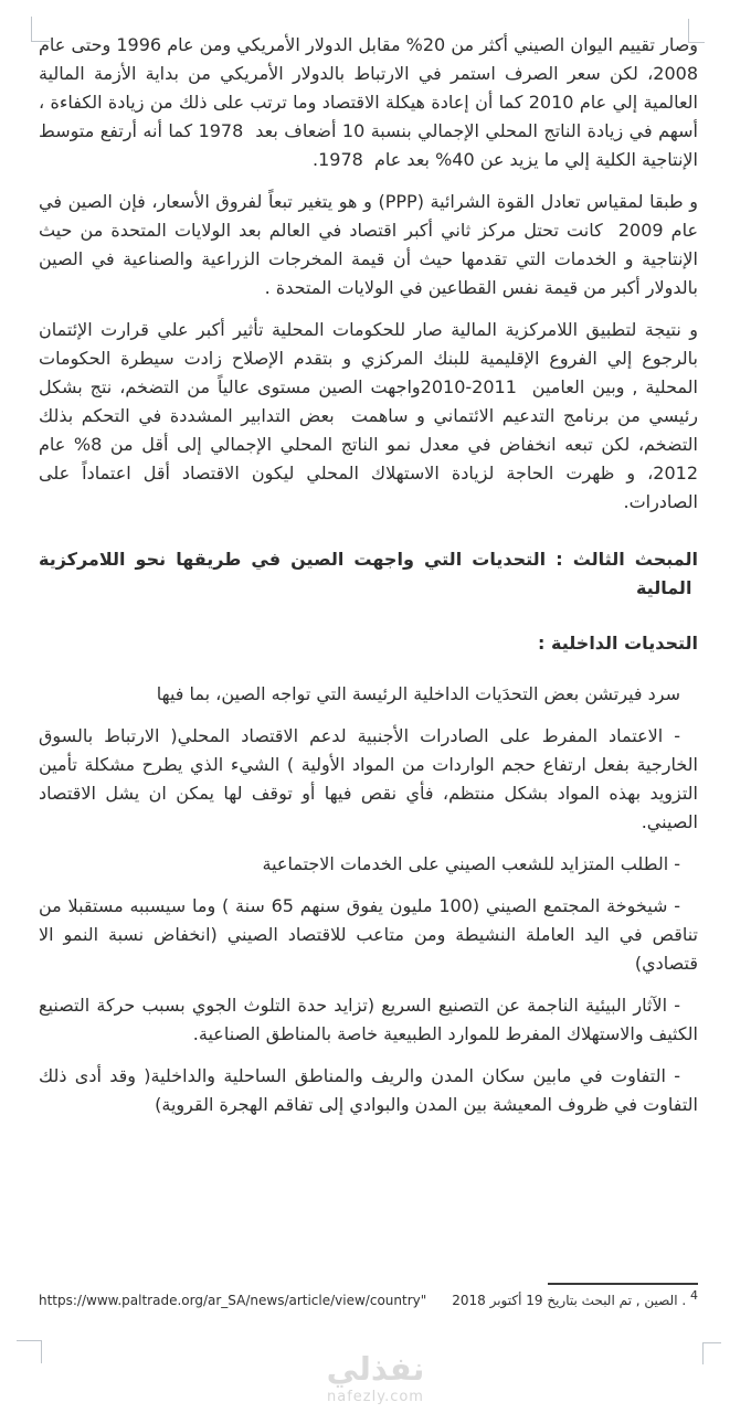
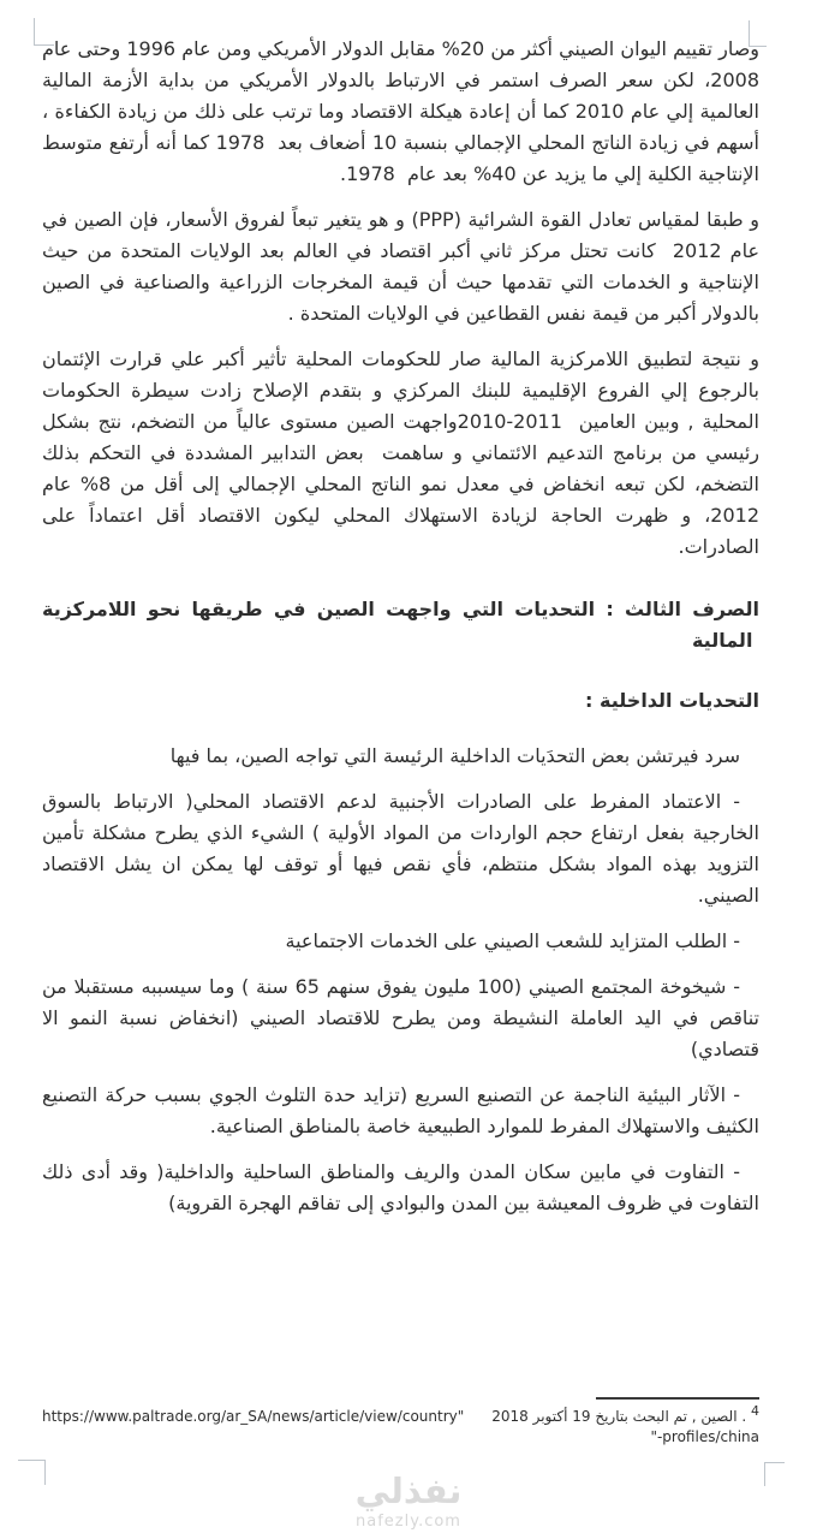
  وصار تقييم اليوان الصيني أكثر من 20% مقابل الدولار الأمريكي ومن عام 1996 وحتى عام 2008، لكن سعر الصرف استمر في الارتباط بالدولار الأمريكي من بداية الأزمة المالية العالمية إلي عام 2010 كما أن إعادة هيكلة الاقتصاد وما ترتب على ذلك من زيادة الكفاءة ، أسهم في زيادة الناتج المحلي الإجمالي بنسبة 10 أضعاف بعد 1978 كما أنه أرتفع متوسط الإنتاجية الكلية إلي ما يزيد عن 40% بعد عام 1978.
- و طبقا لمقياس تعادل القوة الشرائية (PPP) و هو يتغير تبعاً لفروق الأسعار، فإن الصين في عام 2009 كانت تحتل مركز ثاني أكبر اقتصاد في العالم بعد الولايات المتحدة من حيث الإنتاجية و الخدمات التي تقدمها حيث أن قيمة المخرجات الزراعية والصناعية في الصين بالدولار أكبر من قيمة نفس القطاعين في الولايات المتحدة .
+ و طبقا لمقياس تعادل القوة الشرائية (PPP) و هو يتغير تبعاً لفروق الأسعار، فإن الصين في عام 2012 كانت تحتل مركز ثاني أكبر اقتصاد في العالم بعد الولايات المتحدة من حيث الإنتاجية و الخدمات التي تقدمها حيث أن قيمة المخرجات الزراعية والصناعية في الصين بالدولار أكبر من قيمة نفس القطاعين في الولايات المتحدة .
  و نتيجة لتطبيق اللامركزية المالية صار للحكومات المحلية تأثير أكبر علي قرارت الإئتمان بالرجوع إلي الفروع الإقليمية للبنك المركزي و بتقدم الإصلاح زادت سيطرة الحكومات المحلية , وبين العامين 2011-2010واجهت الصين مستوى عالياً من التضخم، نتج بشكل رئيسي من برنامج التدعيم الائتماني و ساهمت بعض التدابير المشددة في التحكم بذلك التضخم، لكن تبعه انخفاض في معدل نمو الناتج المحلي الإجمالي إلى أقل من 8% عام 2012، و ظهرت الحاجة لزيادة الاستهلاك المحلي ليكون الاقتصاد أقل اعتماداً على الصادرات.
- المبحث الثالث : التحديات التي واجهت الصين في طريقها نحو اللامركزية المالية
+ الصرف الثالث : التحديات التي واجهت الصين في طريقها نحو اللامركزية المالية
  التحديات الداخلية :
  سرد فيرتشن بعض التحدَيات الداخلية الرئيسة التي تواجه الصين، بما فيها
  - الاعتماد المفرط على الصادرات الأجنبية لدعم الاقتصاد المحلي( الارتباط بالسوق الخارجية بفعل ارتفاع حجم الواردات من المواد الأولية ) الشيء الذي يطرح مشكلة تأمين التزويد بهذه المواد بشكل منتظم، فأي نقص فيها أو توقف لها يمكن ان يشل الاقتصاد الصيني.
  - الطلب المتزايد للشعب الصيني على الخدمات الاجتماعية
- - شيخوخة المجتمع الصيني (100 مليون يفوق سنهم 65 سنة ) وما سيسببه مستقبلا من تناقص في اليد العاملة النشيطة ومن متاعب للاقتصاد الصيني (انخفاض نسبة النمو الا قتصادي)
+ - شيخوخة المجتمع الصيني (100 مليون يفوق سنهم 65 سنة ) وما سيسببه مستقبلا من تناقص في اليد العاملة النشيطة ومن يطرح للاقتصاد الصيني (انخفاض نسبة النمو الا قتصادي)
  - الآثار البيئية الناجمة عن التصنيع السريع (تزايد حدة التلوث الجوي بسبب حركة التصنيع الكثيف والاستهلاك المفرط للموارد الطبيعية خاصة بالمناطق الصناعية.
  - التفاوت في مابين سكان المدن والريف والمناطق الساحلية والداخلية( وقد أدى ذلك التفاوت في ظروف المعيشة بين المدن والبوادي إلى تفاقم الهجرة القروية)
  https://www.paltrade.org/ar_SA/news/article/view/country"
  4 . الصين , تم البحث بتاريخ 19 أكتوبر 2018
+ "-profiles/china
  نفذلي
  nafezly.com
